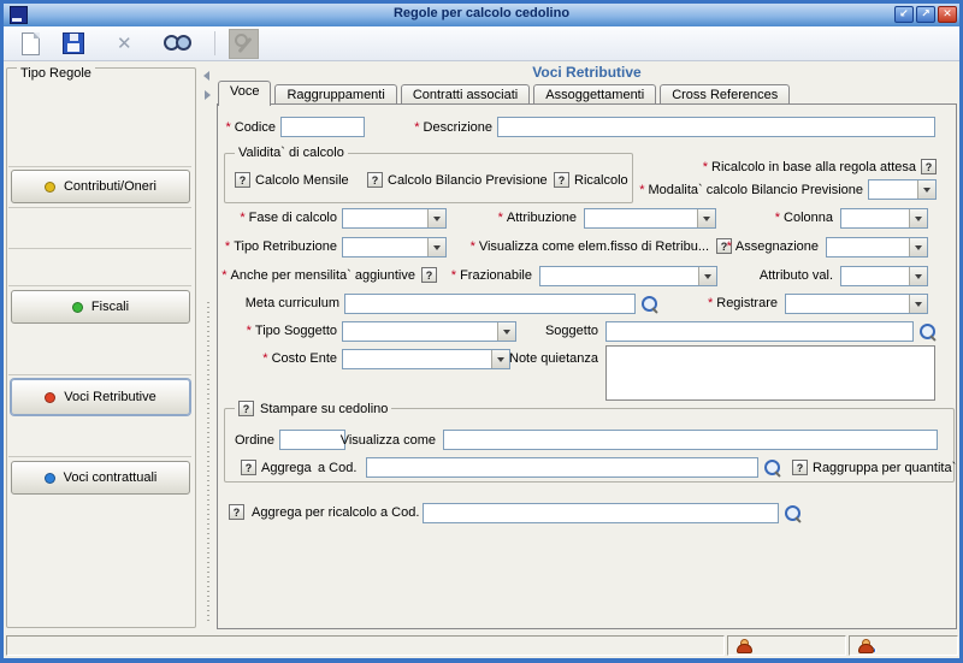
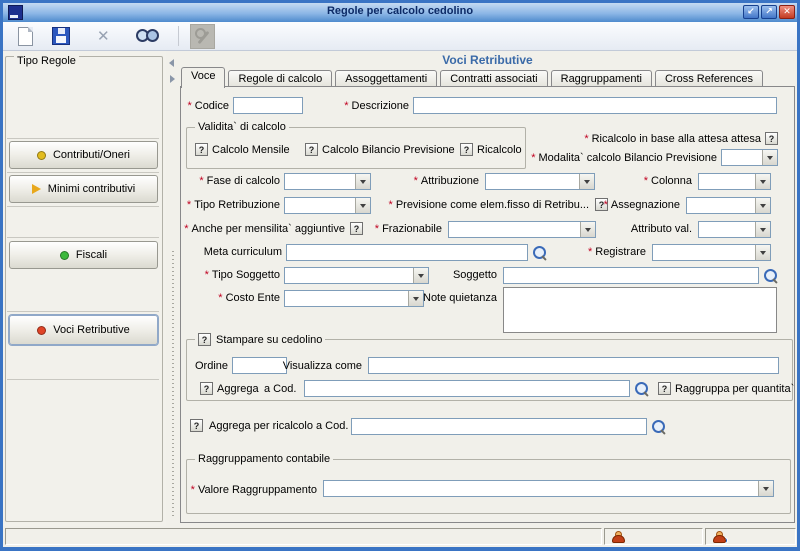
  Regole per calcolo cedolino
  ↙
  ↗
  ✕
  ✕
  Tipo Regole
  Contributi/Oneri
+ Minimi contributivi
  Fiscali
  Voci Retributive
- Voci contrattuali
  Voci Retributive
  Voce
+ Regole di calcolo
- Raggruppamenti
+ Assoggettamenti
  Contratti associati
- Assoggettamenti
+ Raggruppamenti
  Cross References
  * Codice
  * Descrizione
  Validita` di calcolo
  ?
  Calcolo Mensile
  ?
  Calcolo Bilancio Previsione
  ?
  Ricalcolo
- * Ricalcolo in base alla regola attesa
+ * Ricalcolo in base alla attesa attesa
  ?
  * Modalita` calcolo Bilancio Previsione
  * Fase di calcolo
  * Attribuzione
  * Colonna
  * Tipo Retribuzione
- * Visualizza come elem.fisso di Retribu...
+ * Previsione come elem.fisso di Retribu...
  ?
  * Assegnazione
  * Anche per mensilita` aggiuntive
  ?
  * Frazionabile
  Attributo val.
  Meta curriculum
  * Registrare
  * Tipo Soggetto
  Soggetto
  * Costo Ente
  Note quietanza
  ?
  Stampare su cedolino
  Ordine
  Visualizza come
  ?
  Aggrega
  a Cod.
  ?
  Raggruppa per quantita`
  ?
  Aggrega per ricalcolo
  a Cod.
+ Raggruppamento contabile
+ * Valore Raggruppamento
